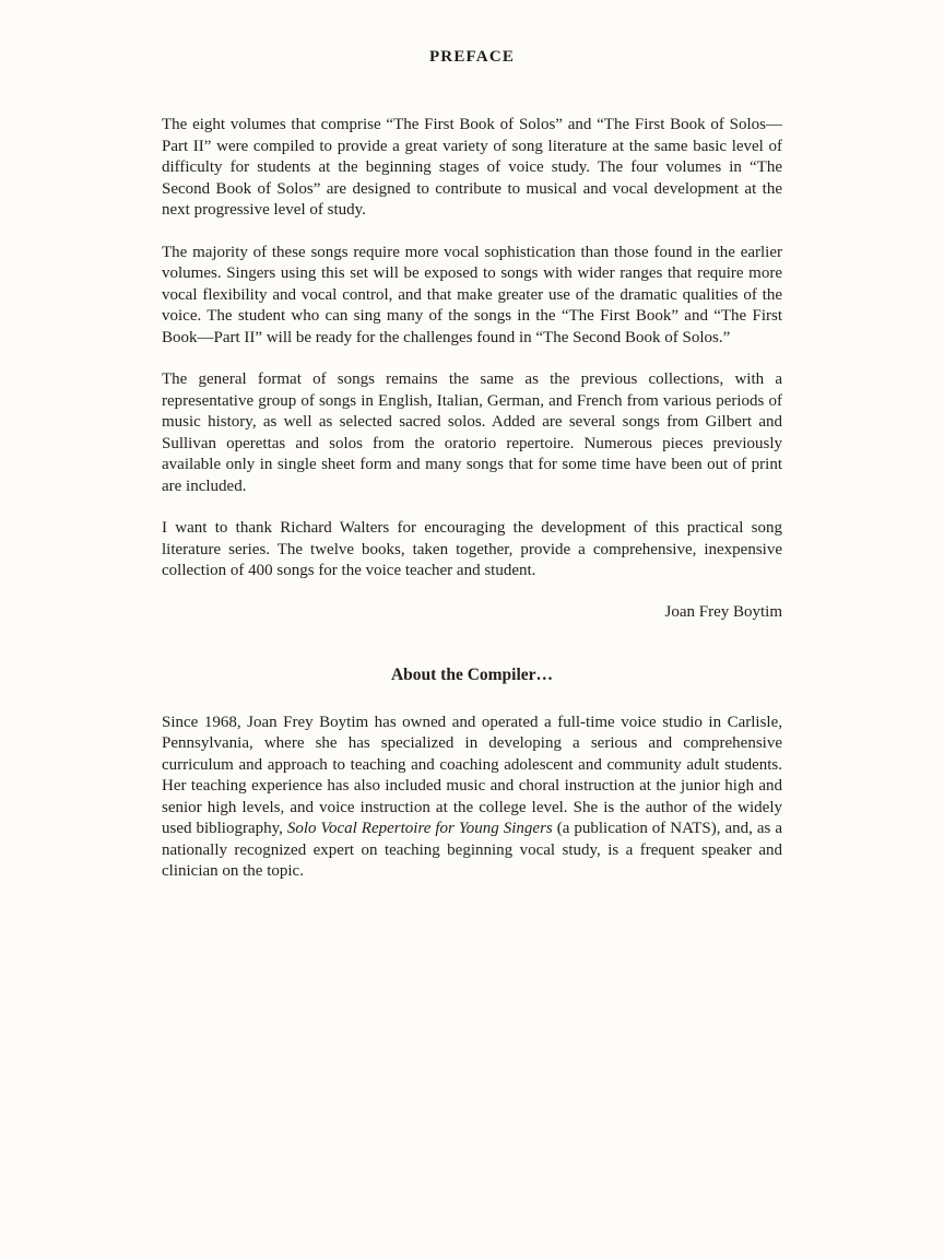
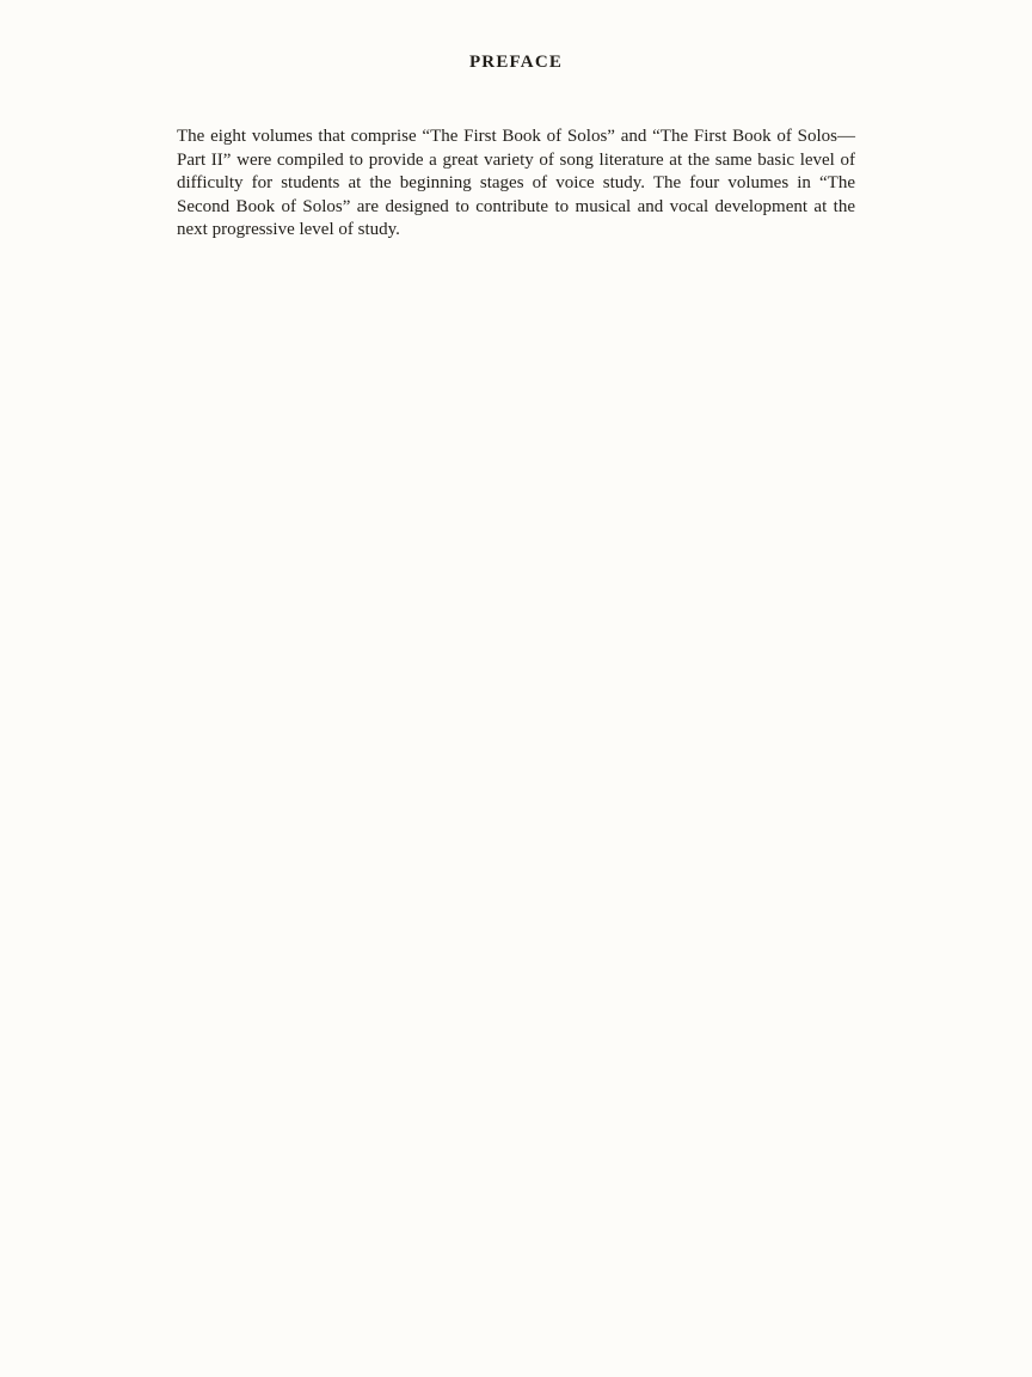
  PREFACE
  The eight volumes that comprise “The First Book of Solos” and “The First Book of Solos—Part II” were compiled to provide a great variety of song literature at the same basic level of difficulty for students at the beginning stages of voice study. The four volumes in “The Second Book of Solos” are designed to contribute to musical and vocal development at the next progressive level of study.
- The majority of these songs require more vocal sophistication than those found in the earlier volumes. Singers using this set will be exposed to songs with wider ranges that require more vocal flexibility and vocal control, and that make greater use of the dramatic qualities of the voice. The student who can sing many of the songs in the “The First Book” and “The First Book—Part II” will be ready for the challenges found in “The Second Book of Solos.”
- The general format of songs remains the same as the previous collections, with a representative group of songs in English, Italian, German, and French from various periods of music history, as well as selected sacred solos. Added are several songs from Gilbert and Sullivan operettas and solos from the oratorio repertoire. Numerous pieces previously available only in single sheet form and many songs that for some time have been out of print are included.
- I want to thank Richard Walters for encouraging the development of this practical song literature series. The twelve books, taken together, provide a comprehensive, inexpensive collection of 400 songs for the voice teacher and student.
- Joan Frey Boytim
- About the Compiler…
- Since 1968, Joan Frey Boytim has owned and operated a full-time voice studio in Carlisle, Pennsylvania, where she has specialized in developing a serious and comprehensive curriculum and approach to teaching and coaching adolescent and community adult students. Her teaching experience has also included music and choral instruction at the junior high and senior high levels, and voice instruction at the college level. She is the author of the widely used bibliography, Solo Vocal Repertoire for Young Singers (a publication of NATS), and, as a nationally recognized expert on teaching beginning vocal study, is a frequent speaker and clinician on the topic.
